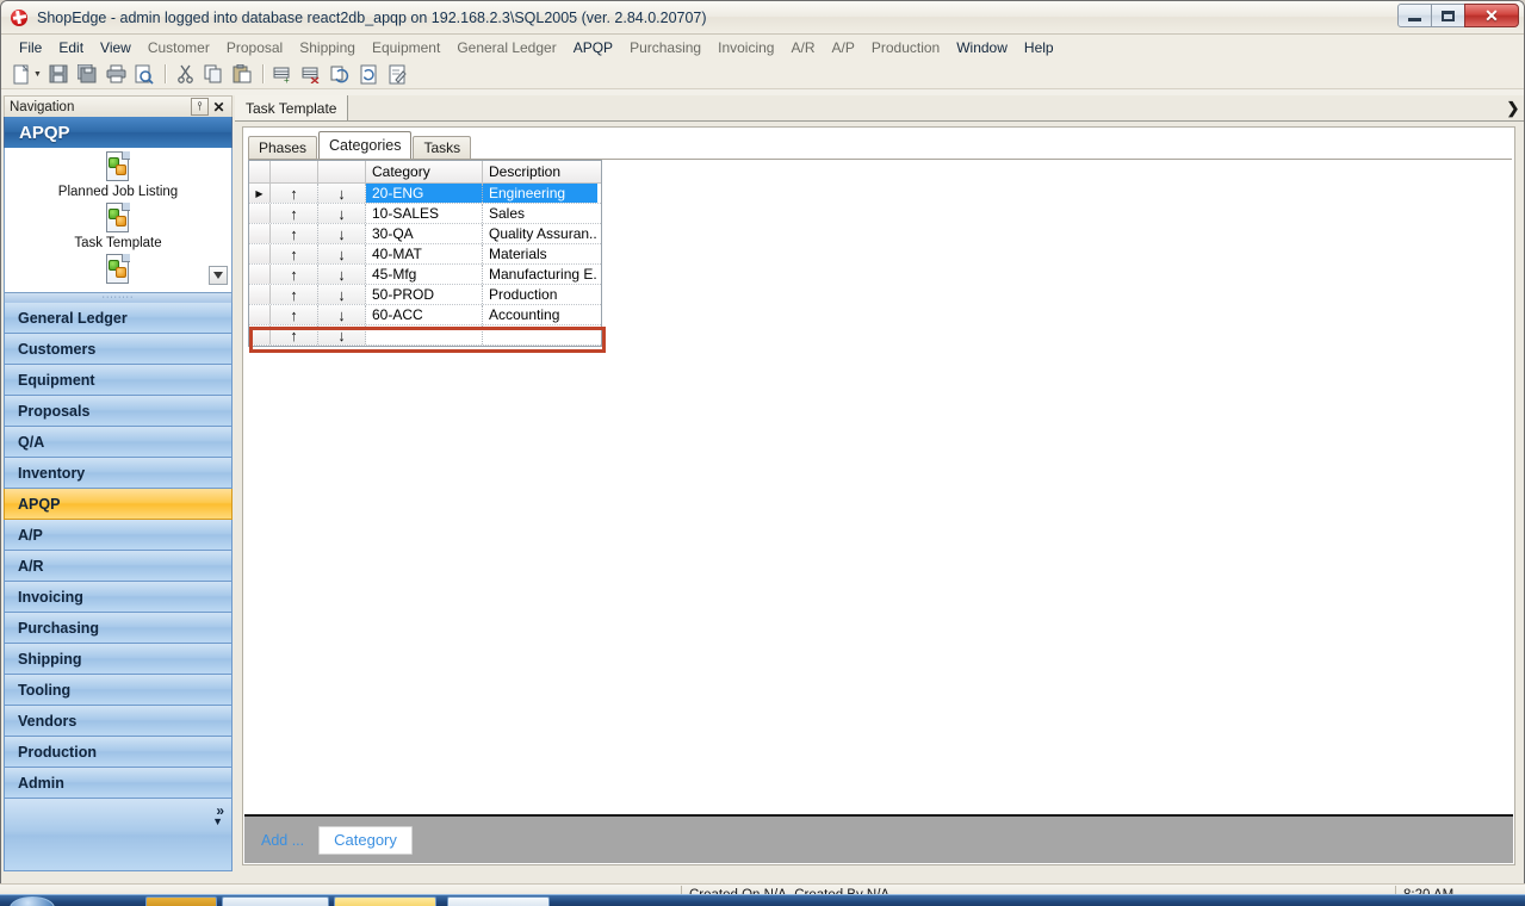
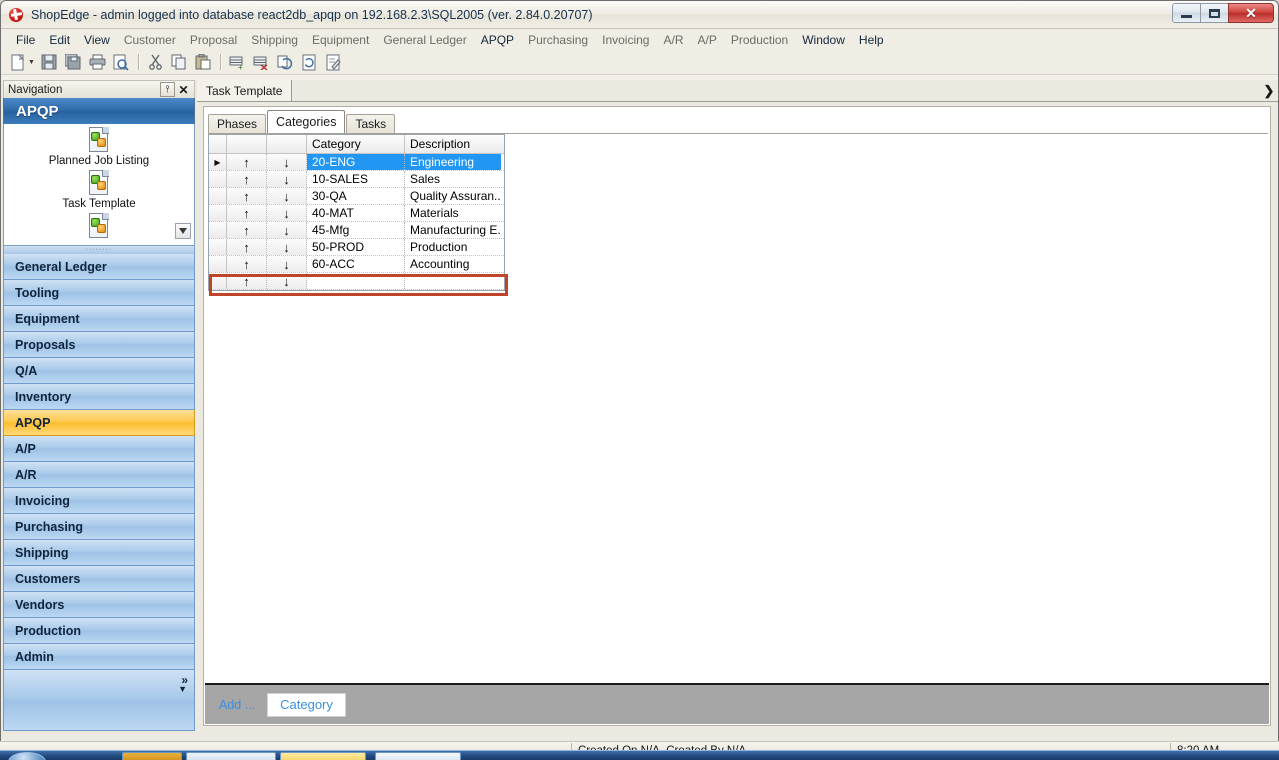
  ShopEdge - admin logged into database react2db_apqp on 192.168.2.3\SQL2005 (ver. 2.84.0.20707)
  ✕
  File
  Edit
  View
  Customer
  Proposal
  Shipping
  Equipment
  General Ledger
  APQP
  Purchasing
  Invoicing
  A/R
  A/P
  Production
  Window
  Help
  +
  Navigation
  ⫯
  ✕
  APQP
  Planned Job Listing
  Task Template
  General Ledger
- Customers
+ Tooling
  Equipment
  Proposals
  Q/A
  Inventory
  APQP
  A/P
  A/R
  Invoicing
  Purchasing
  Shipping
- Tooling
+ Customers
  Vendors
  Production
  Admin
  »
  ▼
  Task Template
  ❯
  Phases
  Categories
  Tasks
  Category
  Description
  20-ENG
  Engineering
  10-SALES
  Sales
  30-QA
  Quality Assuran..
  40-MAT
  Materials
  45-Mfg
  Manufacturing E.
  50-PROD
  Production
  60-ACC
  Accounting
  Add ...
  Category
